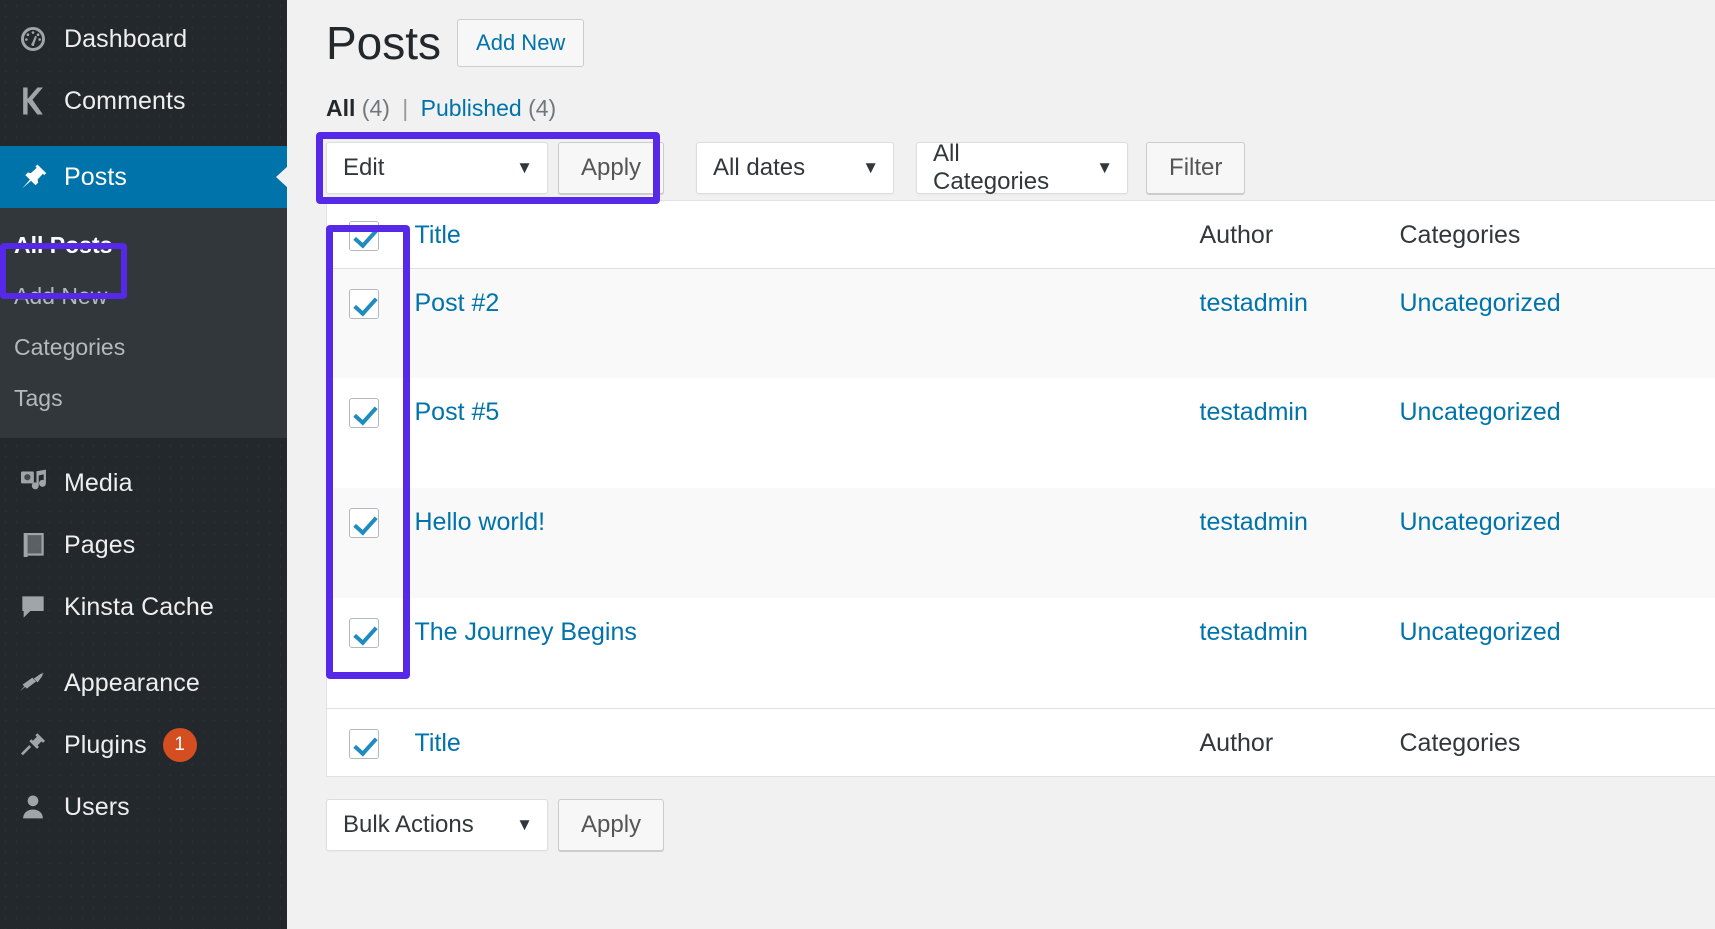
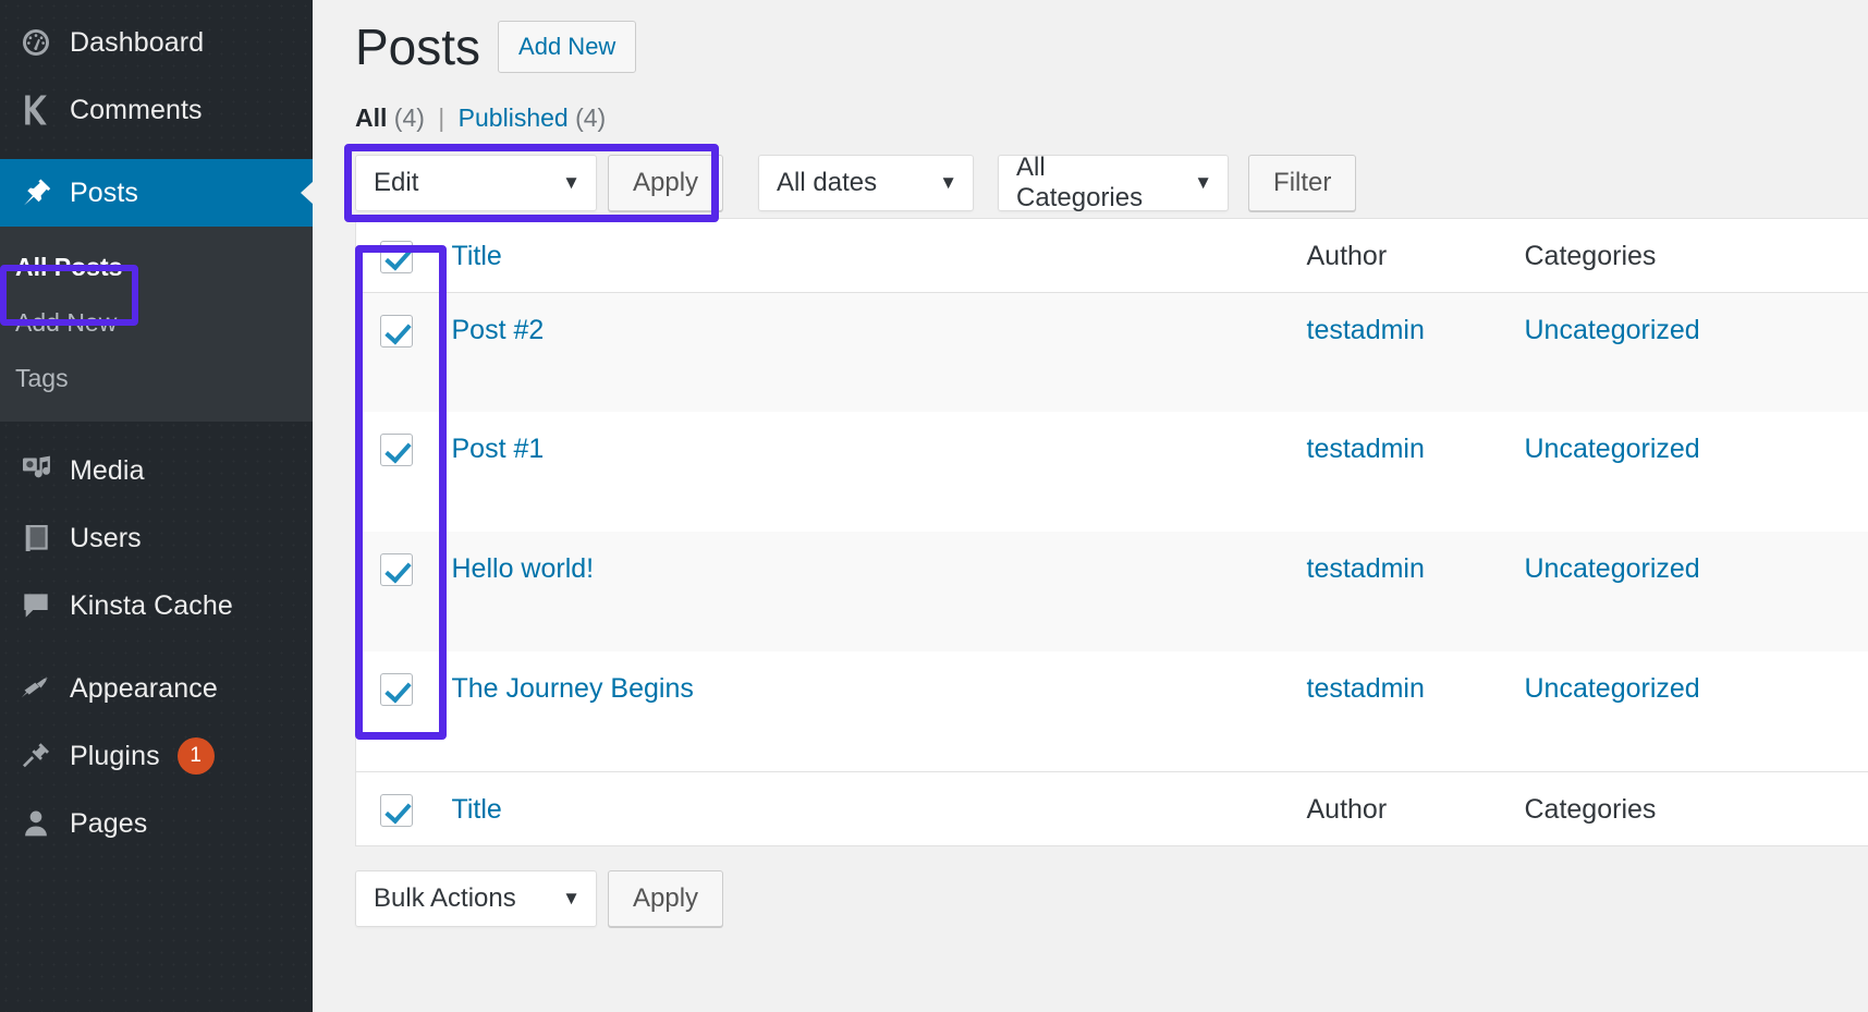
  Dashboard
  Comments
  Posts
  All Posts
  Add New
- Categories
  Tags
  Media
- Pages
+ Users
  Kinsta Cache
  Appearance
  Plugins
  1
- Users
+ Pages
  Posts
  Add New
  All (4) | Published (4)
  Edit
  ▼
  Apply
  All dates
  ▼
  All Categories
  ▼
  Filter
  	Title	Author	Categories
  	Post #2	testadmin	Uncategorized
- 	Post #5	testadmin	Uncategorized
+ 	Post #1	testadmin	Uncategorized
  	Hello world!	testadmin	Uncategorized
  	The Journey Begins	testadmin	Uncategorized
  	Title	Author	Categories
  Bulk Actions
  ▼
  Apply
